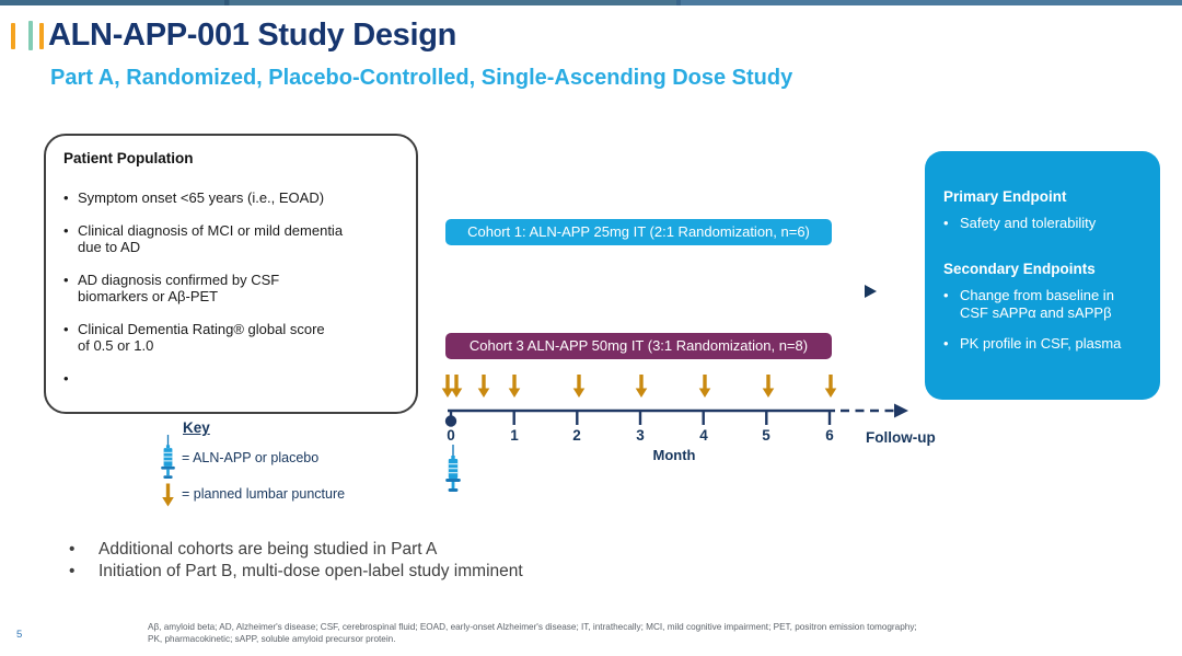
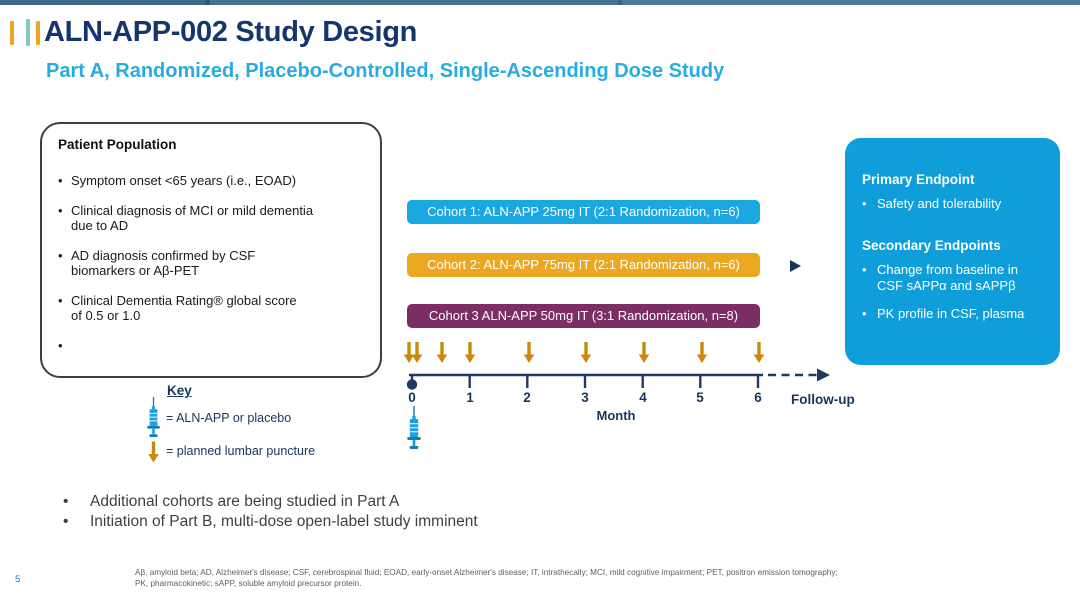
- ALN-APP-001 Study Design
+ ALN-APP-002 Study Design
  Part A, Randomized, Placebo-Controlled, Single-Ascending Dose Study
  Patient Population
  •
  Symptom onset <65 years (i.e., EOAD)
  •
  Clinical diagnosis of MCI or mild dementia
  due to AD
  •
  AD diagnosis confirmed by CSF
  biomarkers or Aβ-PET
  •
  Clinical Dementia Rating® global score
  of 0.5 or 1.0
  •
  Cohort 1: ALN-APP 25mg IT (2:1 Randomization, n=6)
+ Cohort 2: ALN-APP 75mg IT (2:1 Randomization, n=6)
  Cohort 3 ALN-APP 50mg IT (3:1 Randomization, n=8)
  0
  1
  2
  3
  4
  5
  6
  Month
  Follow-up
  Key
  = ALN-APP or placebo
  = planned lumbar puncture
  Primary Endpoint
  •
  Safety and tolerability
  Secondary Endpoints
  •
  Change from baseline in
  CSF sAPPα and sAPPβ
  •
  PK profile in CSF, plasma
  •
  Additional cohorts are being studied in Part A
  •
  Initiation of Part B, multi-dose open-label study imminent
  Aβ, amyloid beta; AD, Alzheimer's disease; CSF, cerebrospinal fluid; EOAD, early-onset Alzheimer's disease; IT, intrathecally; MCI, mild cognitive impairment; PET, positron emission tomography;
  PK, pharmacokinetic; sAPP, soluble amyloid precursor protein.
  5
